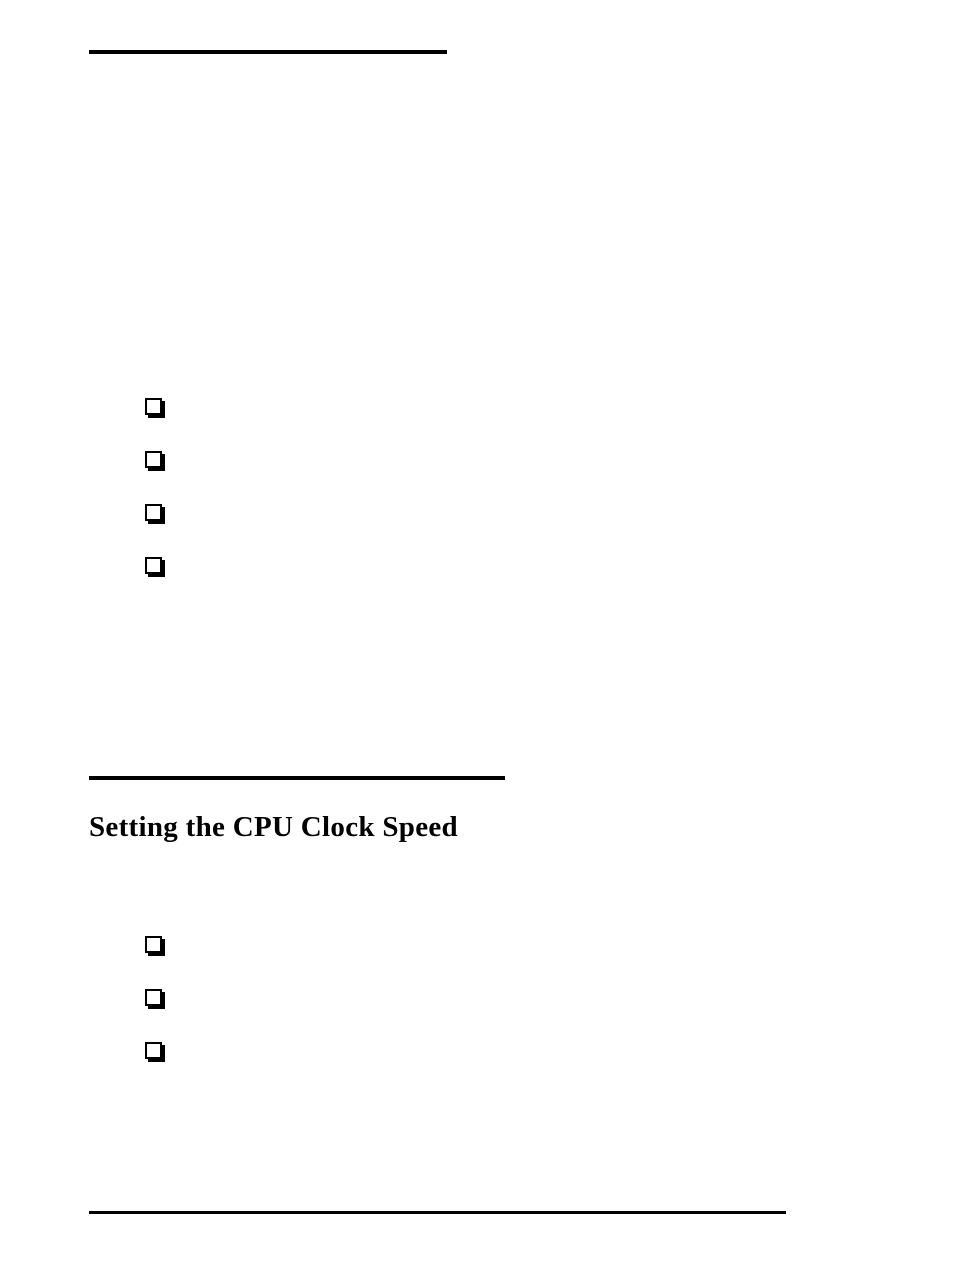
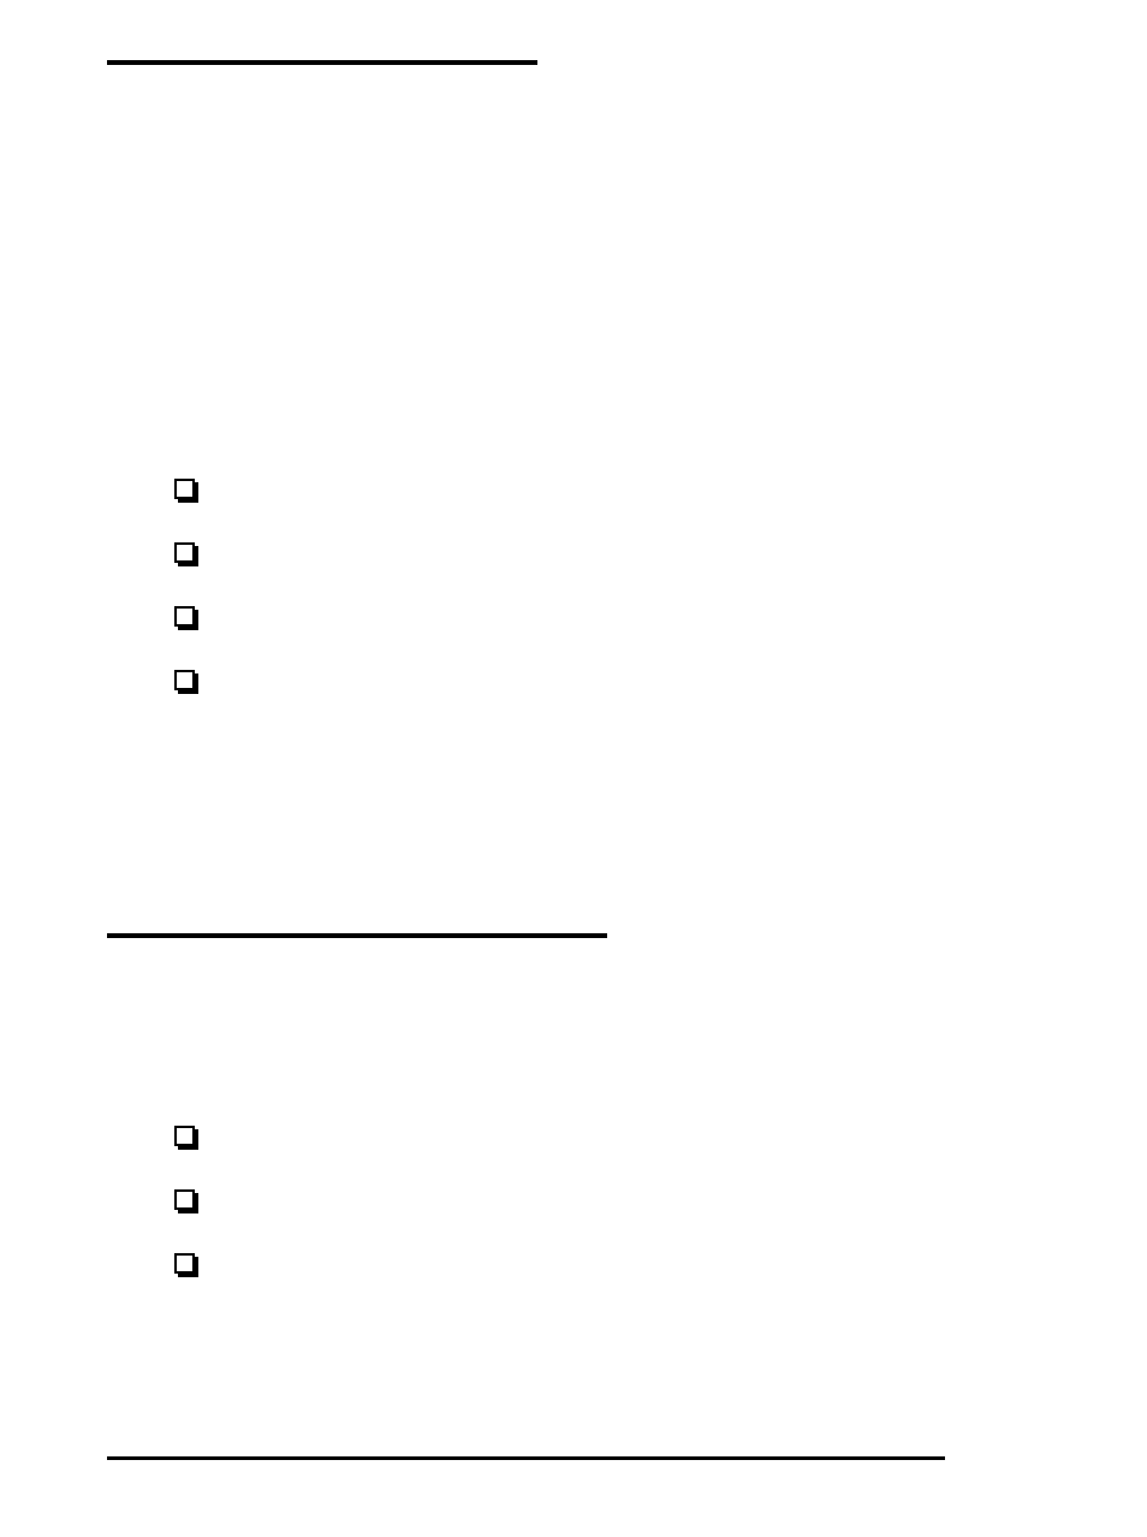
- Setting the CPU Clock Speed
